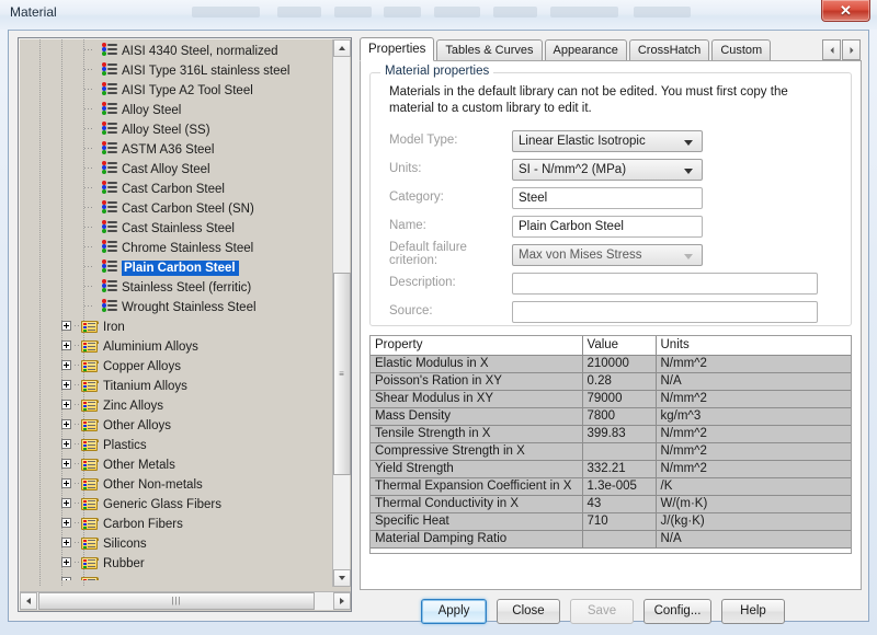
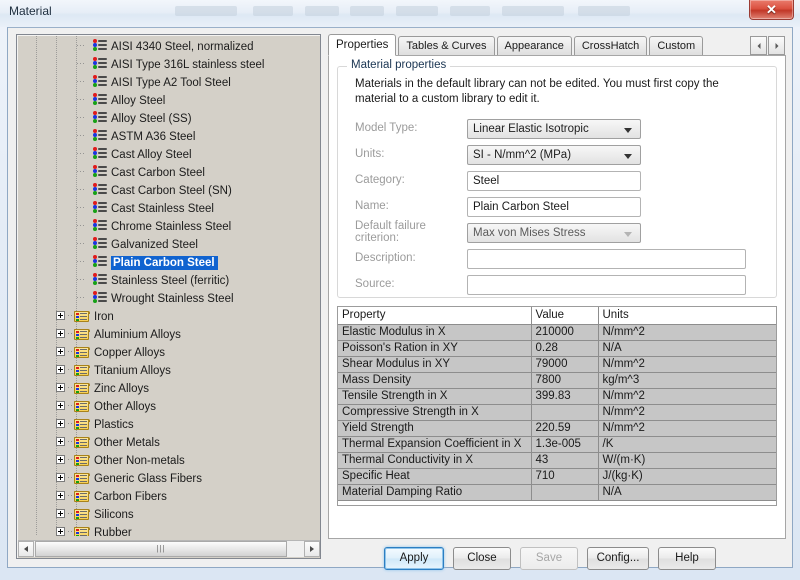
  Material
  ✕
  ··· AISI 4340 Steel, normalized
  ··· AISI Type 316L stainless steel
  ··· AISI Type A2 Tool Steel
  ··· Alloy Steel
  ··· Alloy Steel (SS)
  ··· ASTM A36 Steel
  ··· Cast Alloy Steel
  ··· Cast Carbon Steel
  ··· Cast Carbon Steel (SN)
  ··· Cast Stainless Steel
  ··· Chrome Stainless Steel
+ ··· Galvanized Steel
  ··· Plain Carbon Steel
  ··· Stainless Steel (ferritic)
  ··· Wrought Stainless Steel
  ·· Iron
  ·· Aluminium Alloys
  ·· Copper Alloys
  ·· Titanium Alloys
  ·· Zinc Alloys
  ·· Other Alloys
  ·· Plastics
  ·· Other Metals
  ·· Other Non-metals
  ·· Generic Glass Fibers
  ·· Carbon Fibers
  ·· Silicons
  ·· Rubber
- ≡
  |||
  Properties
  Tables & Curves
  Appearance
  CrossHatch
  Custom
  Material properties
  Materials in the default library can not be edited. You must first copy the material to a custom library to edit it.
  Model Type:
  Linear Elastic Isotropic
  Units:
  SI - N/mm^2 (MPa)
  Category:
  Steel
  Name:
  Plain Carbon Steel
  Default failure criterion:
  Max von Mises Stress
  Description:
  Source:
  Property	Value	Units
  Elastic Modulus in X	210000	N/mm^2
  Poisson's Ration in XY	0.28	N/A
  Shear Modulus in XY	79000	N/mm^2
  Mass Density	7800	kg/m^3
  Tensile Strength in X	399.83	N/mm^2
  Compressive Strength in X		N/mm^2
- Yield Strength	332.21	N/mm^2
+ Yield Strength	220.59	N/mm^2
  Thermal Expansion Coefficient in X	1.3e-005	/K
  Thermal Conductivity in X	43	W/(m·K)
  Specific Heat	710	J/(kg·K)
  Material Damping Ratio		N/A
  Apply
  Close
  Save
  Config...
  Help
